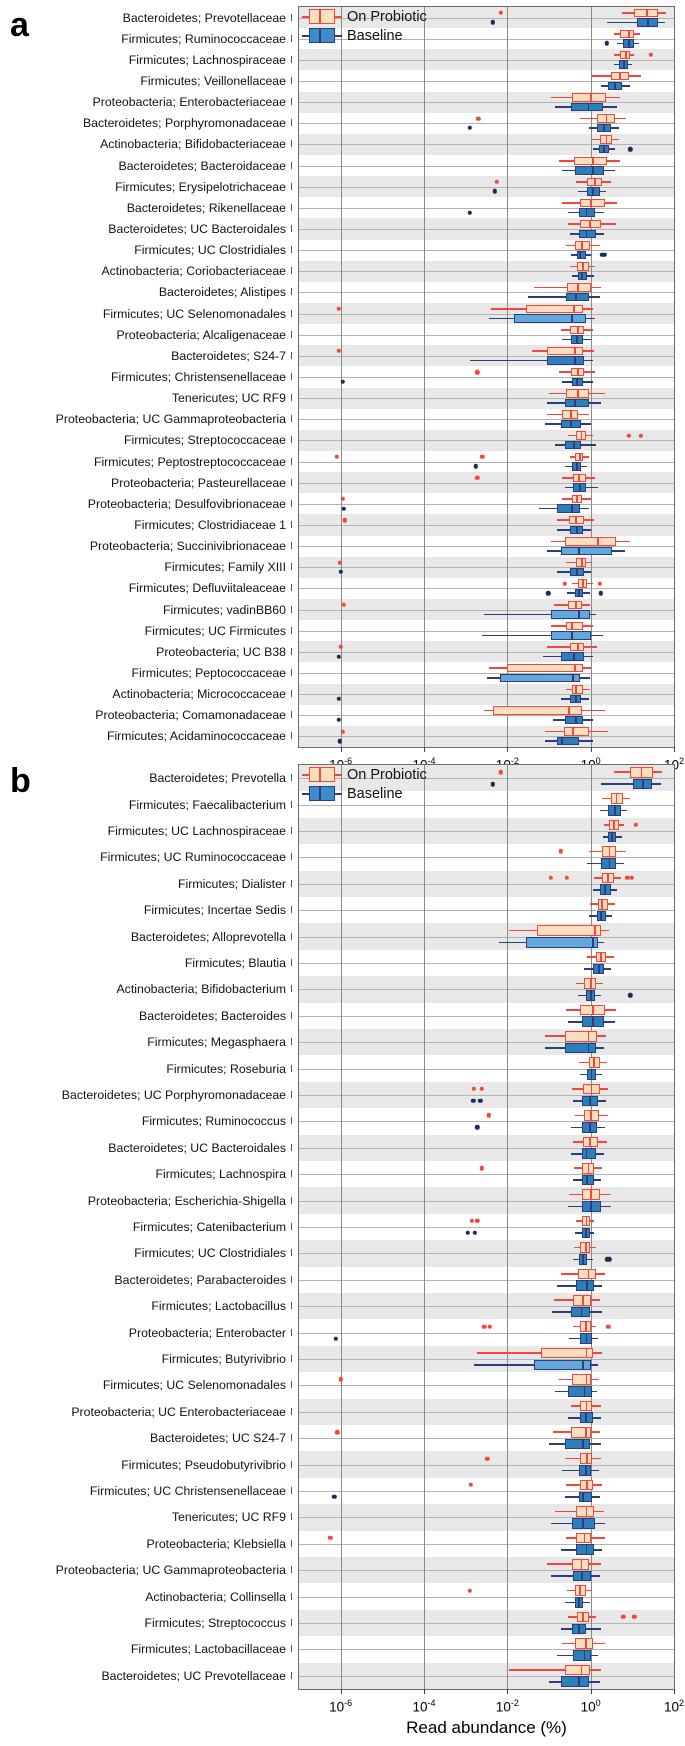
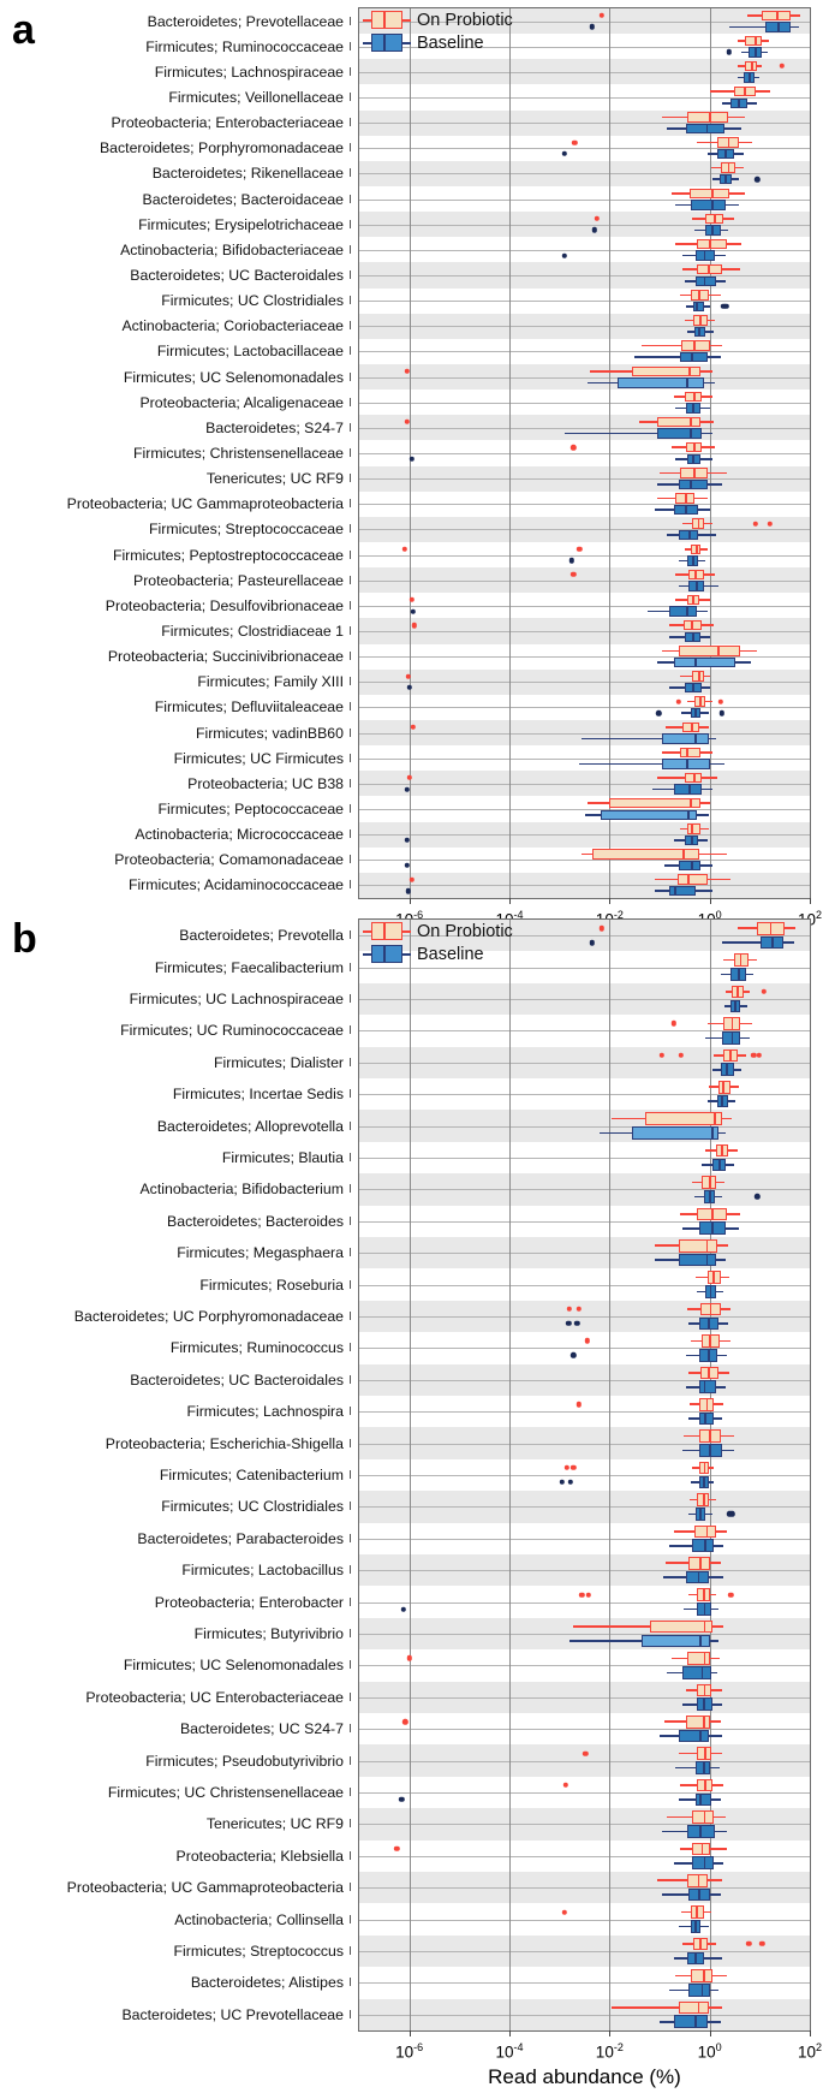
  a
  Bacteroidetes; Prevotellaceae
  Firmicutes; Ruminococcaceae
  Firmicutes; Lachnospiraceae
  Firmicutes; Veillonellaceae
  Proteobacteria; Enterobacteriaceae
  Bacteroidetes; Porphyromonadaceae
- Actinobacteria; Bifidobacteriaceae
+ Bacteroidetes; Rikenellaceae
  Bacteroidetes; Bacteroidaceae
  Firmicutes; Erysipelotrichaceae
- Bacteroidetes; Rikenellaceae
+ Actinobacteria; Bifidobacteriaceae
  Bacteroidetes; UC Bacteroidales
  Firmicutes; UC Clostridiales
  Actinobacteria; Coriobacteriaceae
- Bacteroidetes; Alistipes
+ Firmicutes; Lactobacillaceae
  Firmicutes; UC Selenomonadales
  Proteobacteria; Alcaligenaceae
  Bacteroidetes; S24-7
  Firmicutes; Christensenellaceae
  Tenericutes; UC RF9
  Proteobacteria; UC Gammaproteobacteria
  Firmicutes; Streptococcaceae
  Firmicutes; Peptostreptococcaceae
  Proteobacteria; Pasteurellaceae
  Proteobacteria; Desulfovibrionaceae
  Firmicutes; Clostridiaceae 1
  Proteobacteria; Succinivibrionaceae
  Firmicutes; Family XIII
  Firmicutes; Defluviitaleaceae
  Firmicutes; vadinBB60
  Firmicutes; UC Firmicutes
  Proteobacteria; UC B38
  Firmicutes; Peptococcaceae
  Actinobacteria; Micrococcaceae
  Proteobacteria; Comamonadaceae
  Firmicutes; Acidaminococcaceae
  On Probiotic
  Baseline
  b
  Bacteroidetes; Prevotella
  Firmicutes; Faecalibacterium
  Firmicutes; UC Lachnospiraceae
  Firmicutes; UC Ruminococcaceae
  Firmicutes; Dialister
  Firmicutes; Incertae Sedis
  Bacteroidetes; Alloprevotella
  Firmicutes; Blautia
  Actinobacteria; Bifidobacterium
  Bacteroidetes; Bacteroides
  Firmicutes; Megasphaera
  Firmicutes; Roseburia
  Bacteroidetes; UC Porphyromonadaceae
  Firmicutes; Ruminococcus
  Bacteroidetes; UC Bacteroidales
  Firmicutes; Lachnospira
  Proteobacteria; Escherichia-Shigella
  Firmicutes; Catenibacterium
  Firmicutes; UC Clostridiales
  Bacteroidetes; Parabacteroides
  Firmicutes; Lactobacillus
  Proteobacteria; Enterobacter
  Firmicutes; Butyrivibrio
  Firmicutes; UC Selenomonadales
  Proteobacteria; UC Enterobacteriaceae
  Bacteroidetes; UC S24-7
  Firmicutes; Pseudobutyrivibrio
  Firmicutes; UC Christensenellaceae
  Tenericutes; UC RF9
  Proteobacteria; Klebsiella
  Proteobacteria; UC Gammaproteobacteria
  Actinobacteria; Collinsella
  Firmicutes; Streptococcus
- Firmicutes; Lactobacillaceae
+ Bacteroidetes; Alistipes
  Bacteroidetes; UC Prevotellaceae
  10-6
  10-4
  10-2
  100
  102
  Read abundance (%)
  On Probiotic
  Baseline
